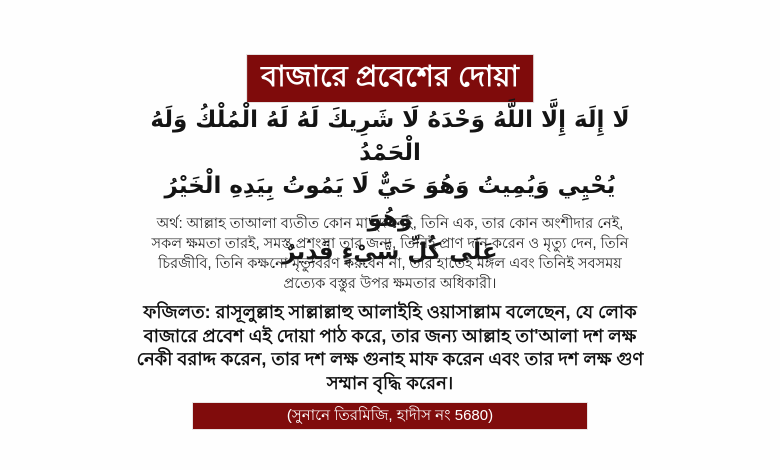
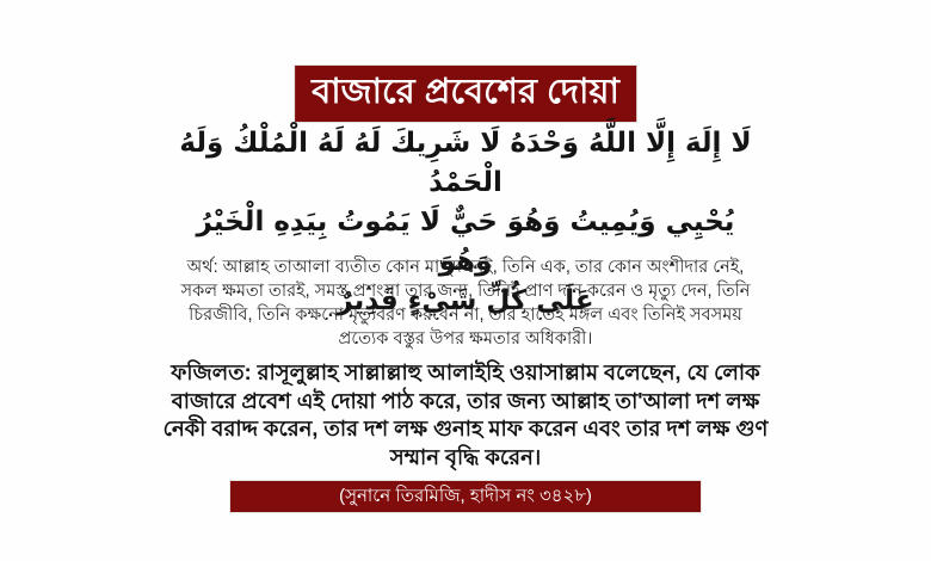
  বাজারে প্রবেশের দোয়া
  لَا إِلَهَ إِلَّا اللَّهُ وَحْدَهُ لَا شَرِيكَ لَهُ لَهُ الْمُلْكُ وَلَهُ الْحَمْدُ
  يُحْيِي وَيُمِيتُ وَهُوَ حَيٌّ لَا يَمُوتُ بِيَدِهِ الْخَيْرُ وَهُوَ
  عَلَى كُلِّ شَيْءٍ قَدِيرٌ
  অর্থ: আল্লাহ তাআলা ব্যতীত কোন মা'বুদ নেই, তিনি এক, তার কোন অংশীদার নেই, সকল ক্ষমতা তারই, সমস্ত প্রশংসা তার জন্য, তিনিই প্রাণ দান করেন ও মৃত্যু দেন, তিনি চিরজীবি, তিনি কক্ষনো মৃত্যুবরণ করবেন না, তার হাতেই মঙ্গল এবং তিনিই সবসময় প্রত্যেক বস্তুর উপর ক্ষমতার অধিকারী।
  ফজিলত: রাসূলুল্লাহ সাল্লাল্লাহু আলাইহি ওয়াসাল্লাম বলেছেন, যে লোক বাজারে প্রবেশ এই দোয়া পাঠ করে, তার জন্য আল্লাহ তা'আলা দশ লক্ষ নেকী বরাদ্দ করেন, তার দশ লক্ষ গুনাহ মাফ করেন এবং তার দশ লক্ষ গুণ সম্মান বৃদ্ধি করেন।
- (সুনানে তিরমিজি, হাদীস নং 5680)
+ (সুনানে তিরমিজি, হাদীস নং ৩৪২৮)
